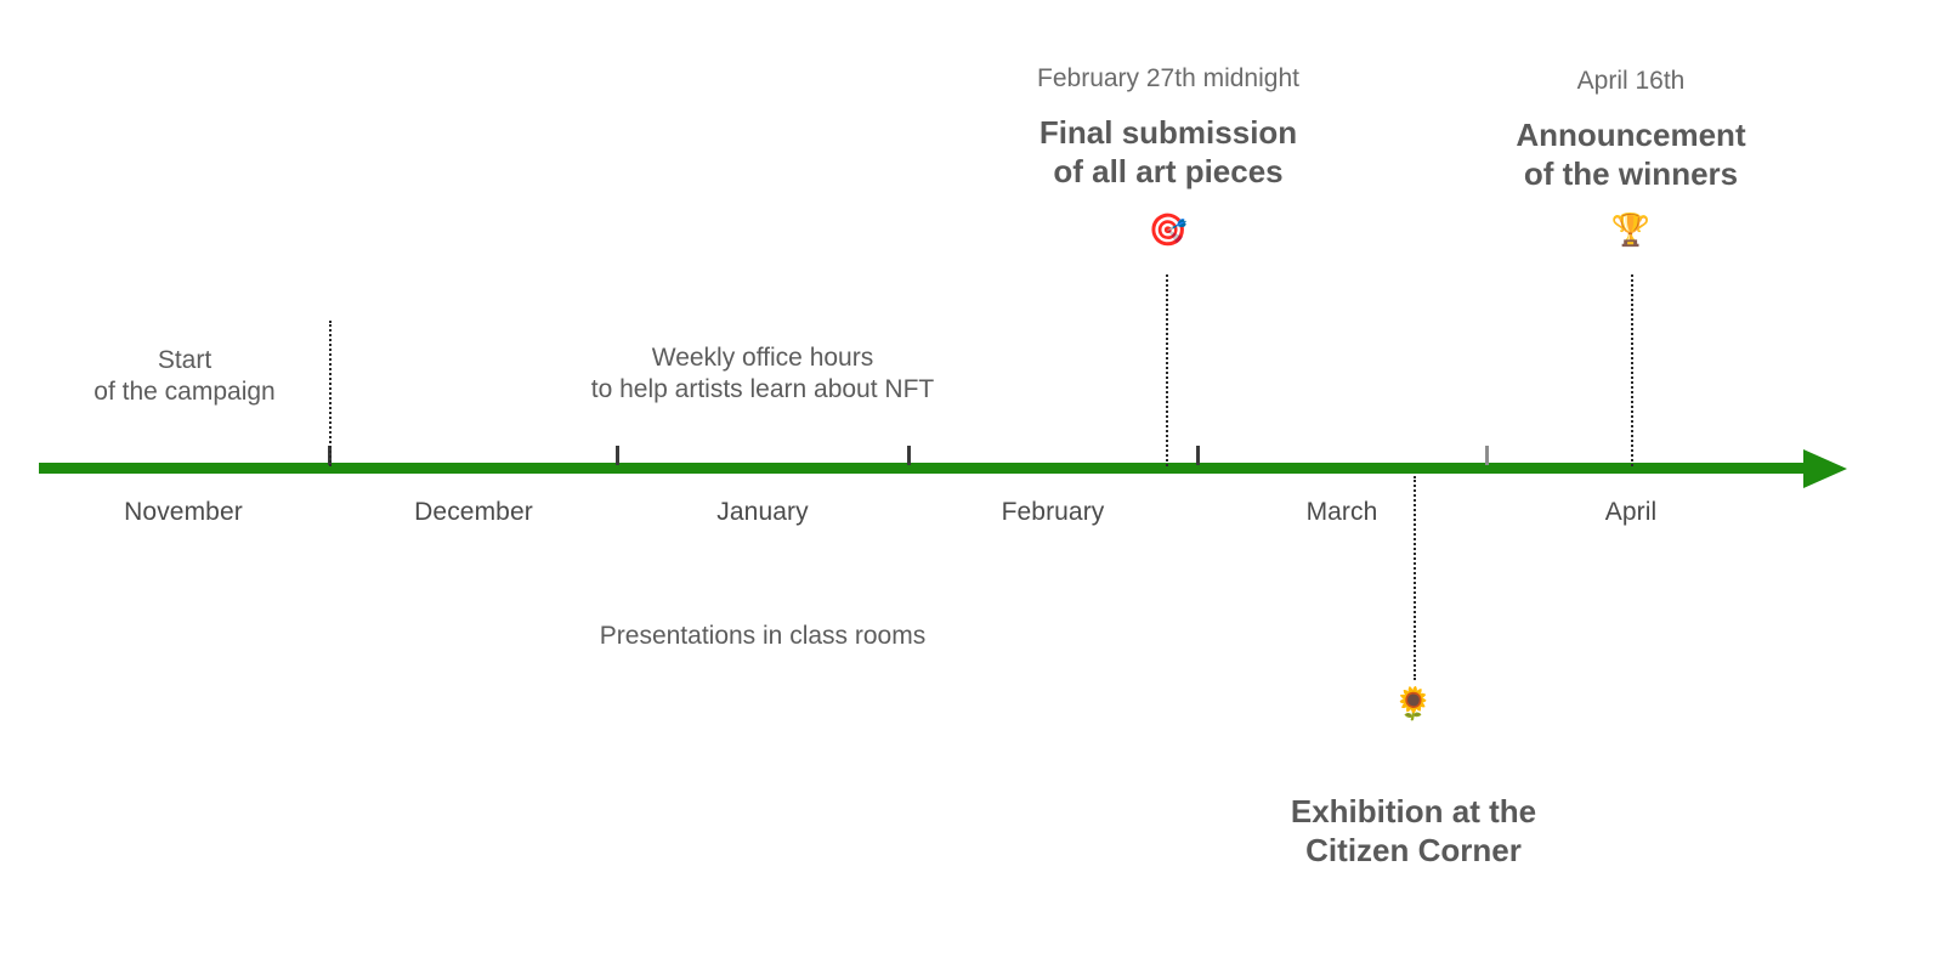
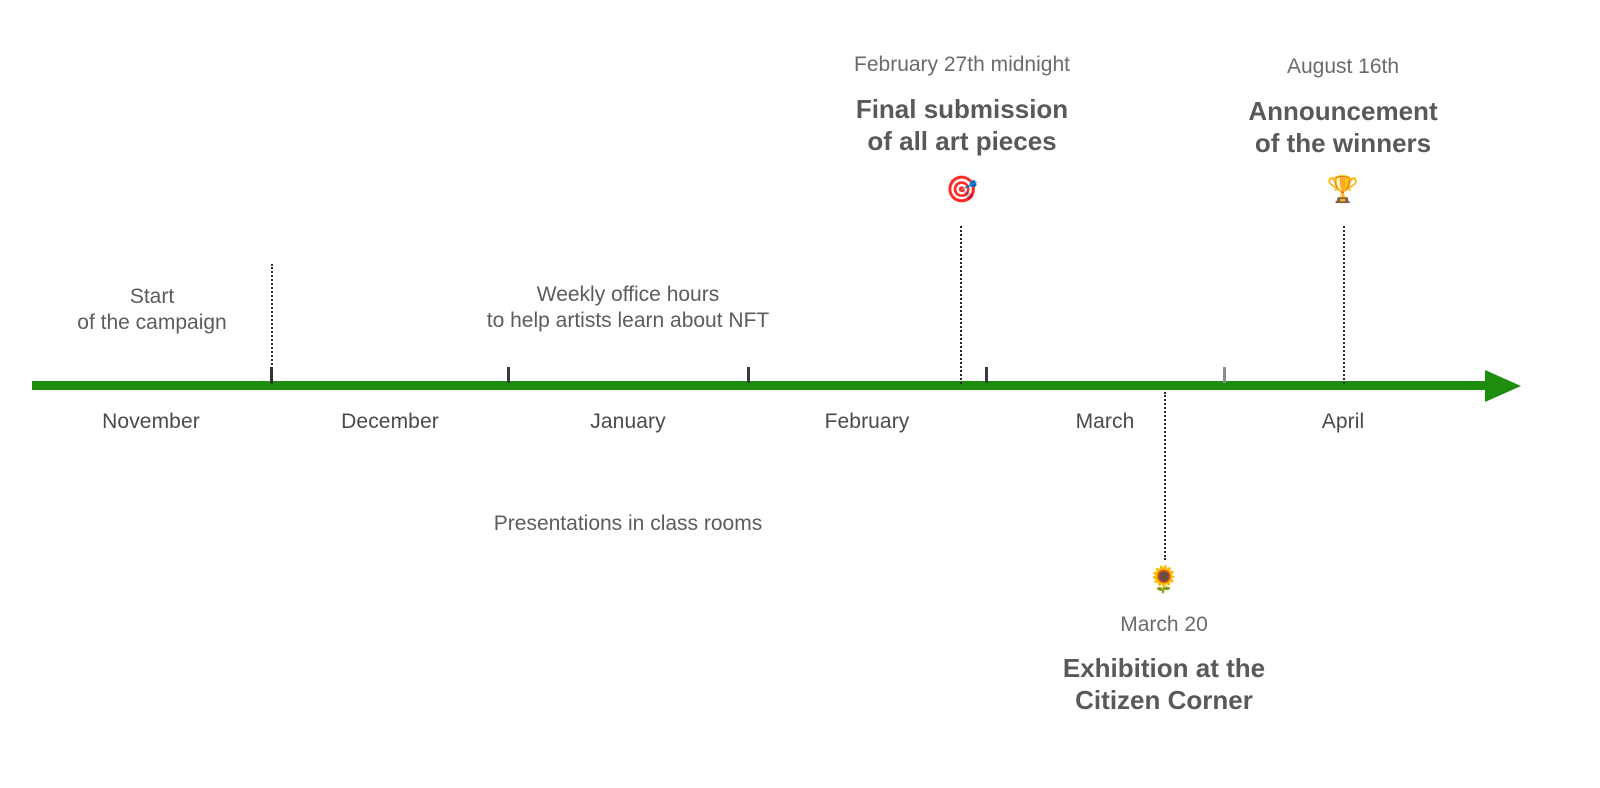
  February 27th midnight
  Final submission
  of all art pieces
  🎯
- April 16th
+ August 16th
  Announcement
  of the winners
  🏆
  Start
  of the campaign
  Weekly office hours
  to help artists learn about NFT
  November
  December
  January
  February
  March
  April
  Presentations in class rooms
  🌻
+ March 20
  Exhibition at the
  Citizen Corner
